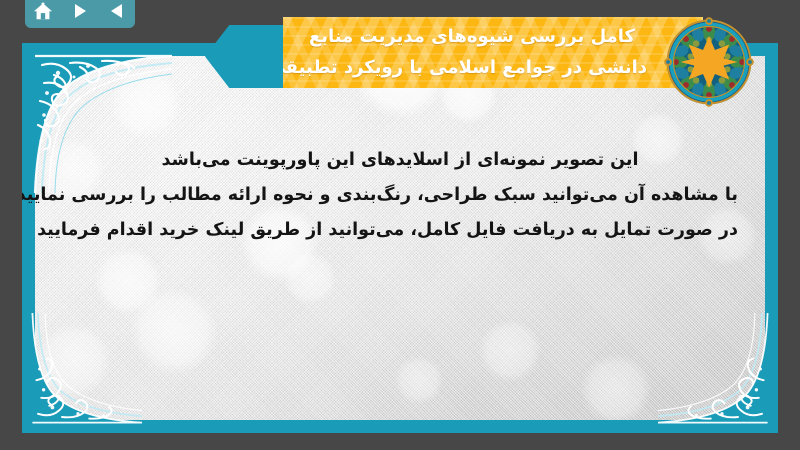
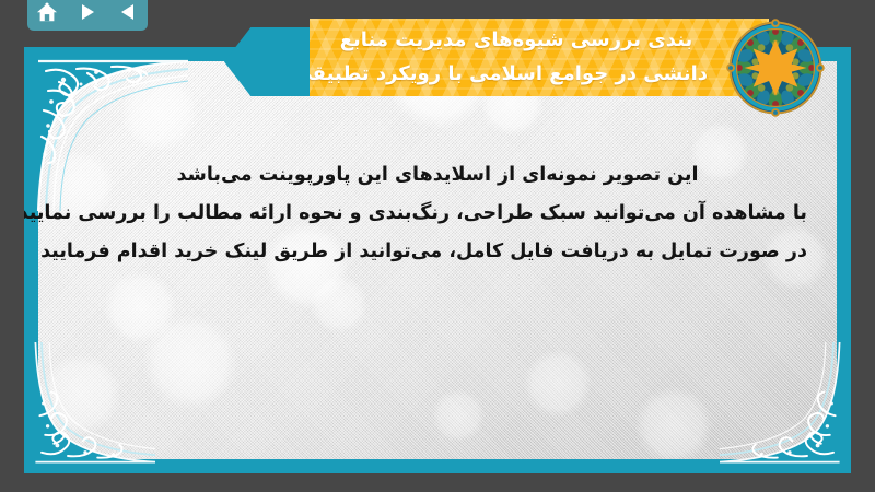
  این تصویر نمونه‌ای از اسلایدهای این پاورپوینت می‌باشد
  با مشاهده آن می‌توانید سبک طراحی، رنگ‌بندی و نحوه ارائه مطالب را بررسی نمایید
  در صورت تمایل به دریافت فایل کامل، می‌توانید از طریق لینک خرید اقدام فرمایید
- کامل بررسی شیوه‌های مدیریت منابع
+ بندی بررسی شیوه‌های مدیریت منابع
  دانشی در جوامع اسلامی با رویکرد تطبیق
